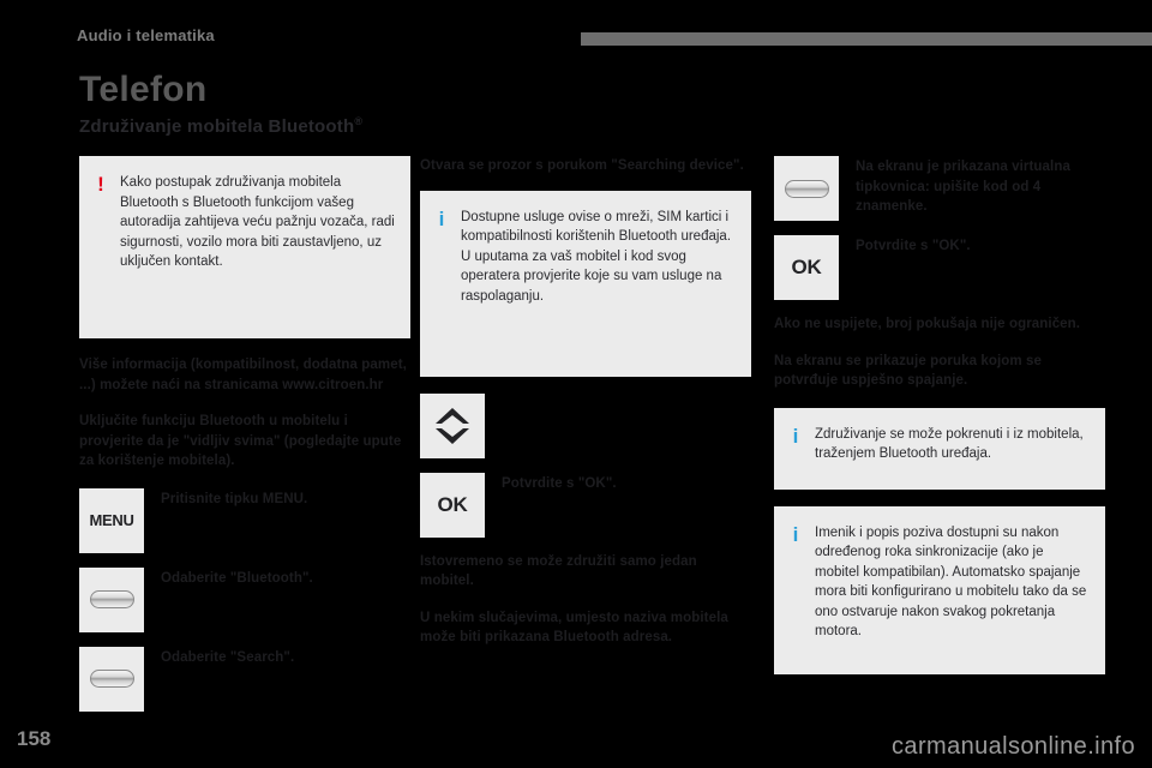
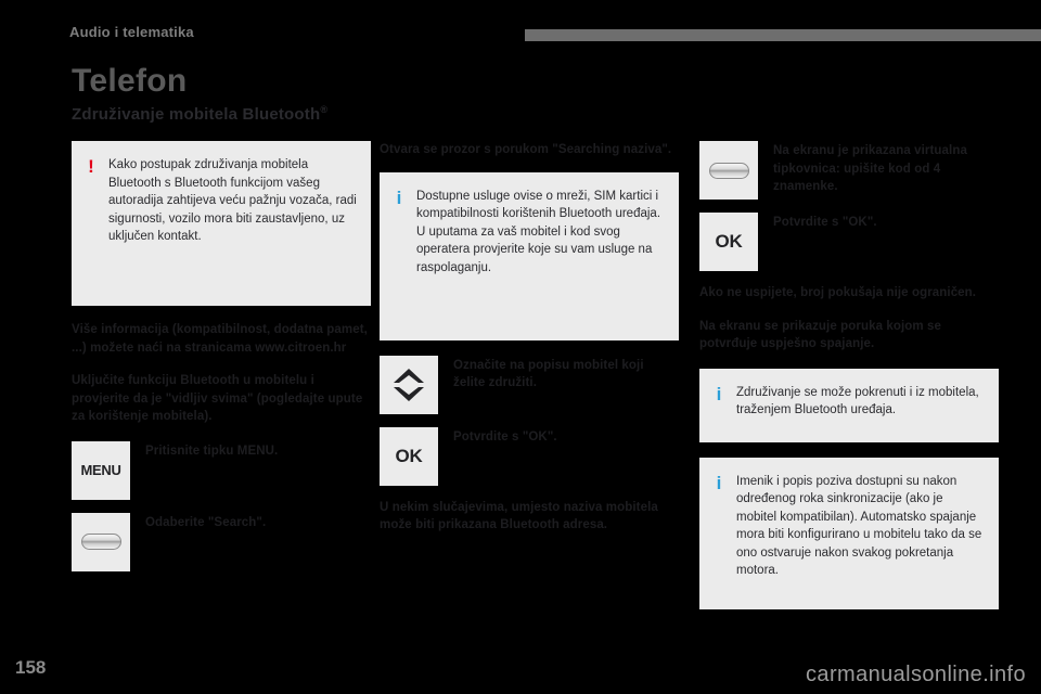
  Audio i telematika
  Telefon
  Združivanje mobitela Bluetooth®
  !
  Kako postupak združivanja mobitela Bluetooth s Bluetooth funkcijom vašeg autoradija zahtijeva veću pažnju vozača, radi sigurnosti, vozilo mora biti zaustavljeno, uz uključen kontakt.
  Više informacija (kompatibilnost, dodatna pamet, ...) možete naći na stranicama www.citroen.hr
  Uključite funkciju Bluetooth u mobitelu i provjerite da je "vidljiv svima" (pogledajte upute za korištenje mobitela).
  MENU
  Pritisnite tipku MENU.
- Odaberite "Bluetooth".
  Odaberite "Search".
- Otvara se prozor s porukom "Searching device".
+ Otvara se prozor s porukom "Searching naziva".
  i
  Dostupne usluge ovise o mreži, SIM kartici i kompatibilnosti korištenih Bluetooth uređaja. U uputama za vaš mobitel i kod svog operatera provjerite koje su vam usluge na raspolaganju.
+ Označite na popisu mobitel koji želite združiti.
  OK
  Potvrdite s "OK".
- Istovremeno se može združiti samo jedan mobitel.
  U nekim slučajevima, umjesto naziva mobitela može biti prikazana Bluetooth adresa.
  Na ekranu je prikazana virtualna tipkovnica: upišite kod od 4 znamenke.
  OK
  Potvrdite s "OK".
  Ako ne uspijete, broj pokušaja nije ograničen.
  Na ekranu se prikazuje poruka kojom se potvrđuje uspješno spajanje.
  i
  Združivanje se može pokrenuti i iz mobitela, traženjem Bluetooth uređaja.
  i
  Imenik i popis poziva dostupni su nakon određenog roka sinkronizacije (ako je mobitel kompatibilan). Automatsko spajanje mora biti konfigurirano u mobitelu tako da se ono ostvaruje nakon svakog pokretanja motora.
  158
  carmanualsonline.info
